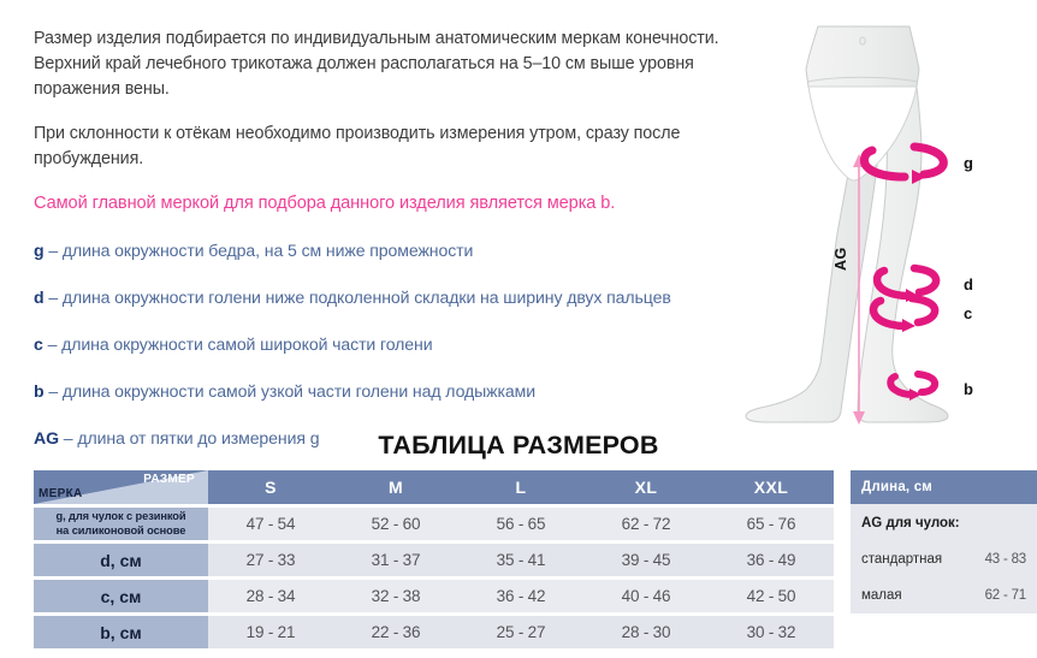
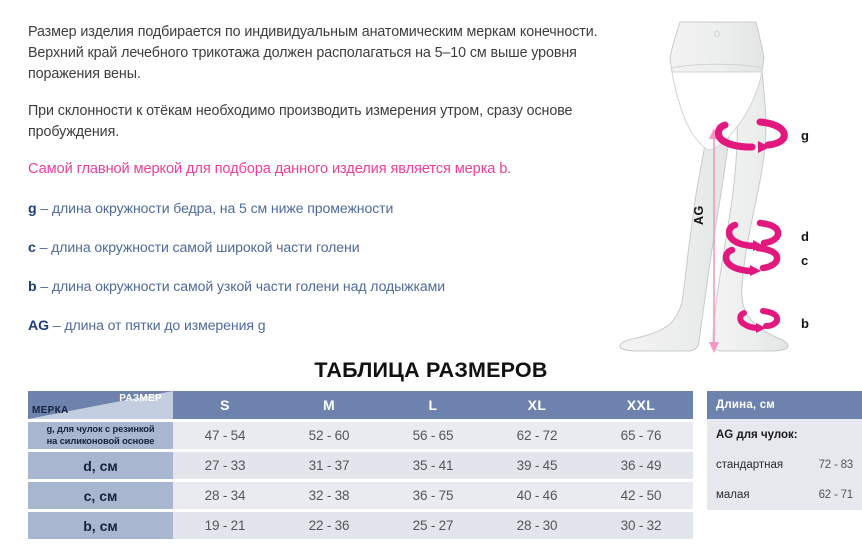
  Размер изделия подбирается по индивидуальным анатомическим меркам конечности. Верхний край лечебного трикотажа должен располагаться на 5–10 см выше уровня поражения вены.
- При склонности к отёкам необходимо производить измерения утром, сразу после пробуждения.
+ При склонности к отёкам необходимо производить измерения утром, сразу основе пробуждения.
  Самой главной меркой для подбора данного изделия является мерка b.
  g – длина окружности бедра, на 5 см ниже промежности
- d – длина окружности голени ниже подколенной складки на ширину двух пальцев
  c – длина окружности самой широкой части голени
  b – длина окружности самой узкой части голени над лодыжками
  AG – длина от пятки до измерения g
  g
  d
  c
  b
  ТАБЛИЦА РАЗМЕРОВ
  РАЗМЕР МЕРКА	S	M	L	XL	XXL
  g, для чулок с резинкой на силиконовой основе	47 - 54	52 - 60	56 - 65	62 - 72	65 - 76
  d, см	27 - 33	31 - 37	35 - 41	39 - 45	36 - 49
- c, см	28 - 34	32 - 38	36 - 42	40 - 46	42 - 50
+ c, см	28 - 34	32 - 38	36 - 75	40 - 46	42 - 50
  b, см	19 - 21	22 - 36	25 - 27	28 - 30	30 - 32
  Длина, см
  AG для чулок:
  стандартная
- 43 - 83
+ 72 - 83
  малая
  62 - 71
